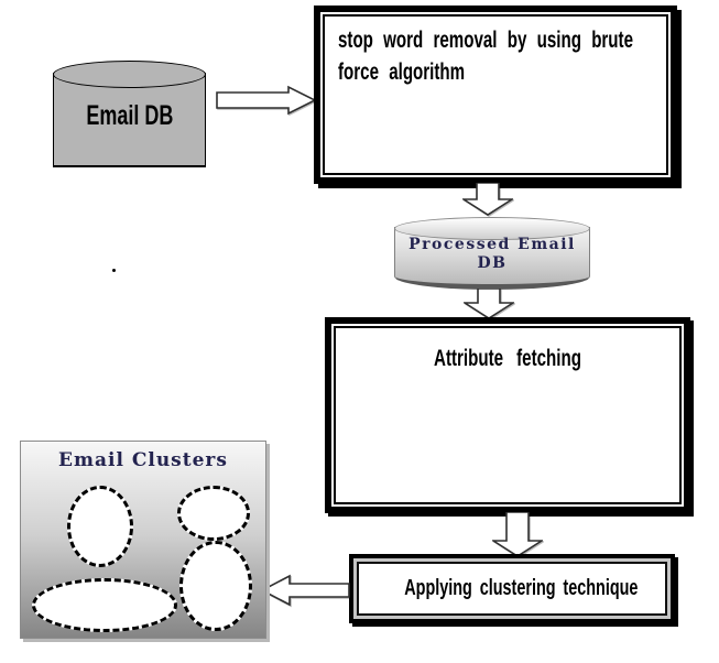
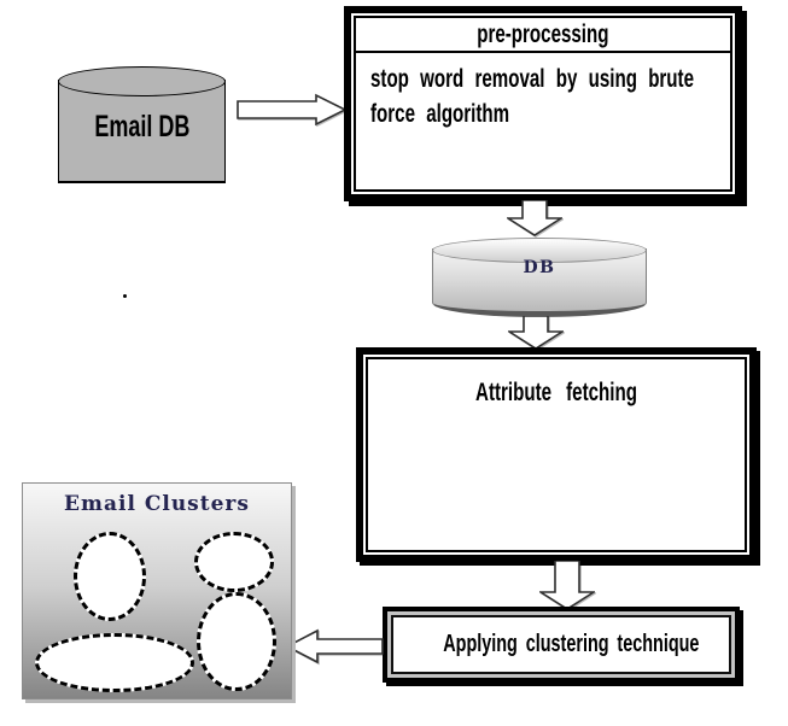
  Email DB
+ pre-processing
  stop word removal by using brute
  force algorithm
- Processed Email
  DB
  Attribute fetching
  Applying clustering technique
  Email Clusters
